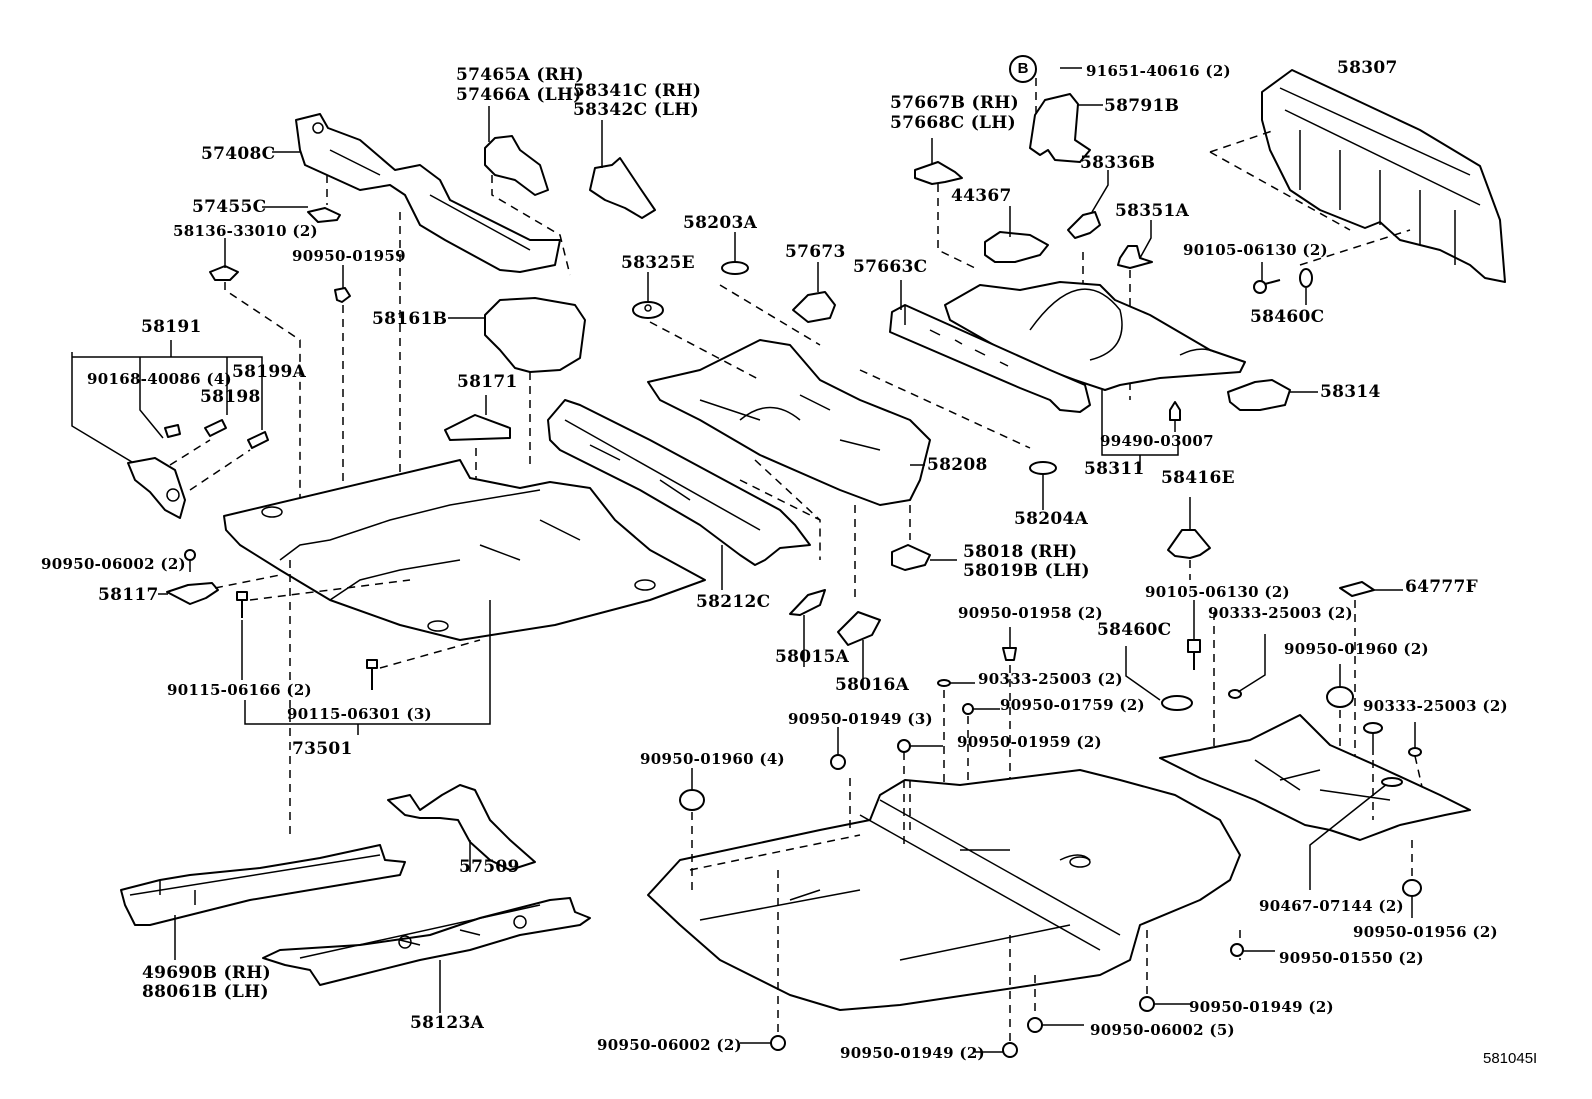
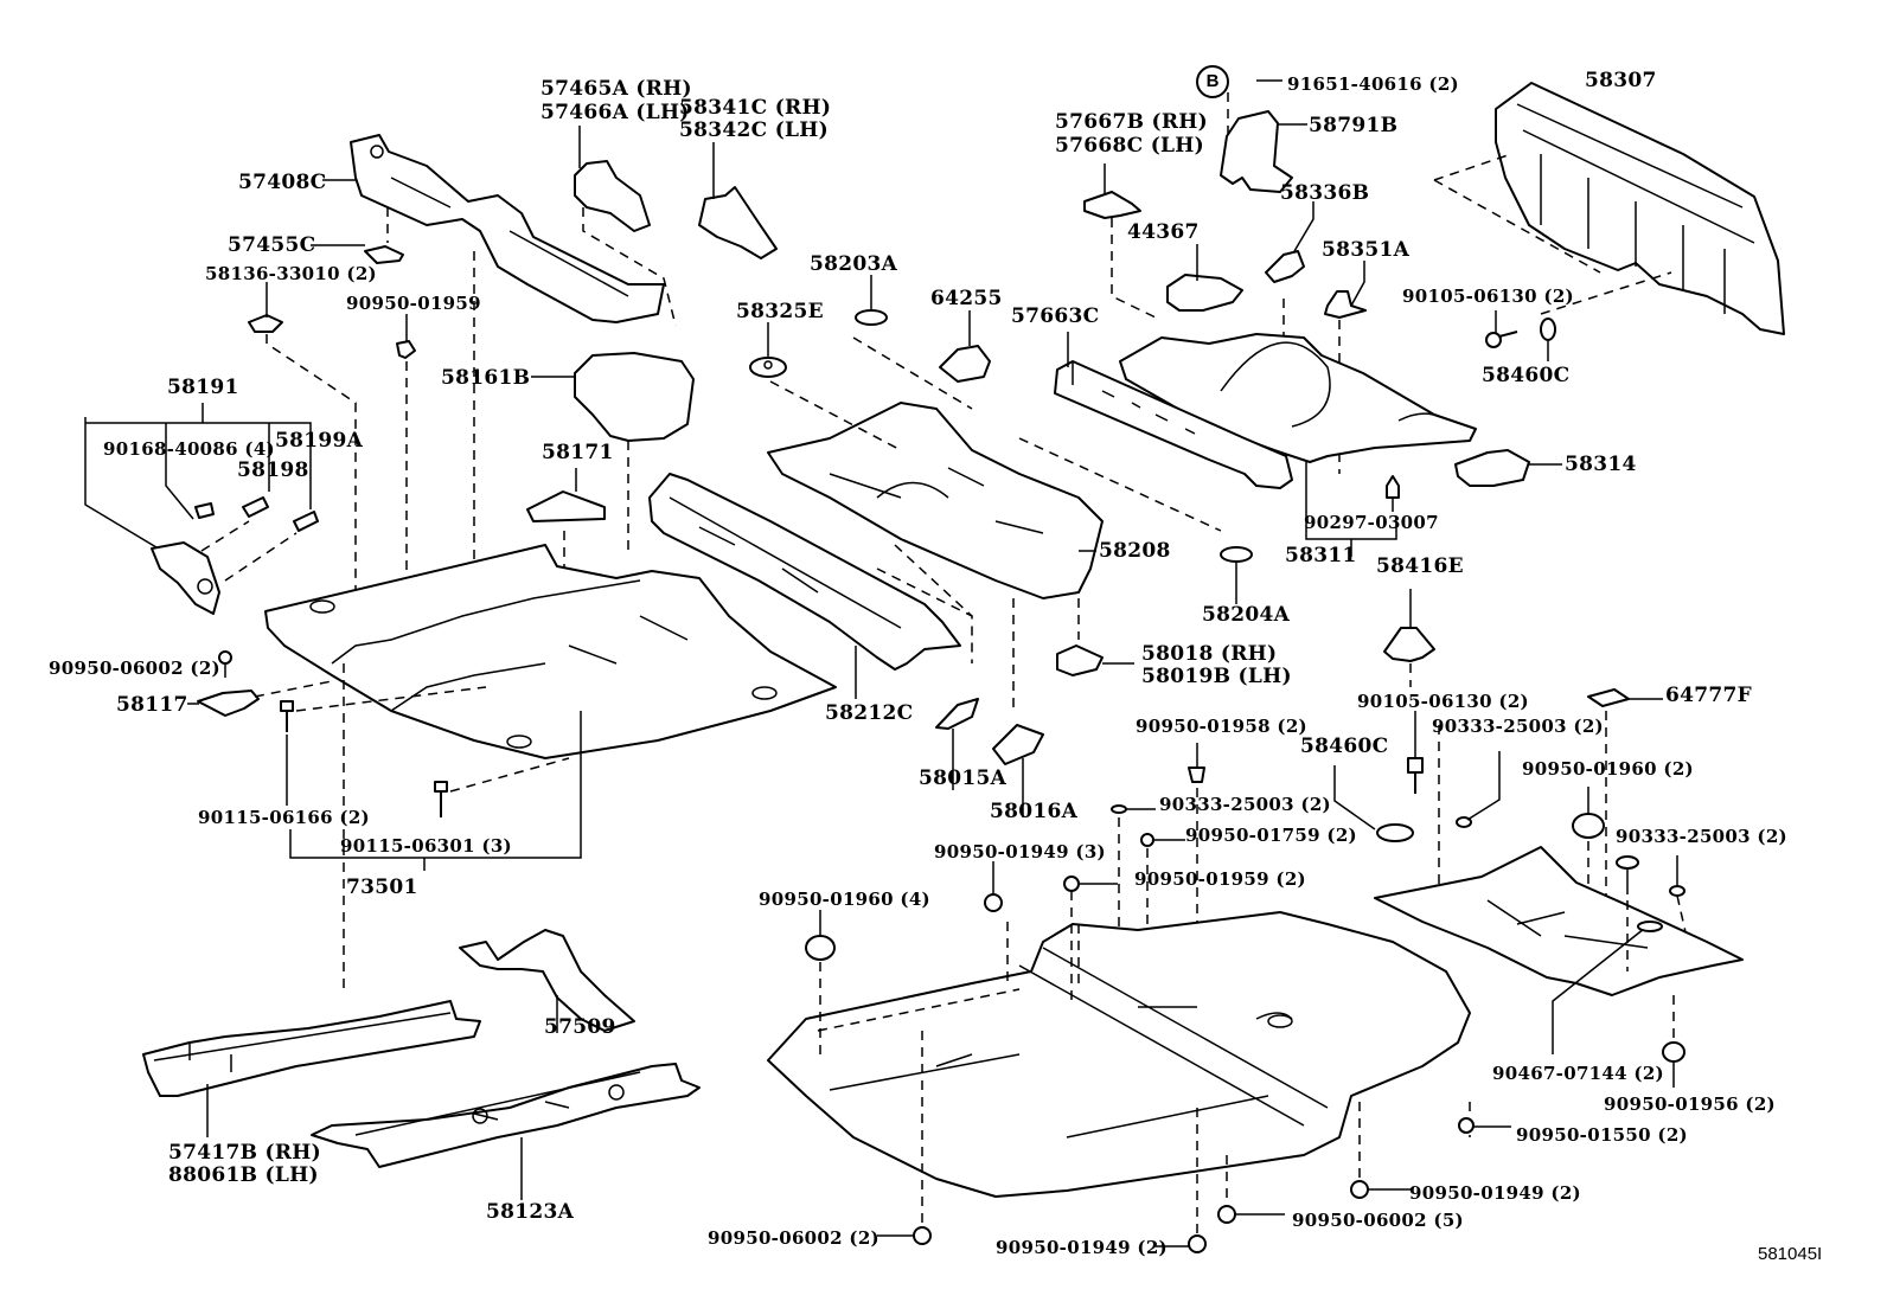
  58307
  B
  91651-40616 (2)
  58791B
  57667B (RH)
  57668C (LH)
  58336B
  44367
  58351A
  90105-06130 (2)
  58460C
  57465A (RH)
  57466A (LH)
  58341C (RH)
  58342C (LH)
  57408C
  57455C
  58136-33010 (2)
  90950-01959
  58203A
- 57673
+ 64255
  58325E
  57663C
  58161B
  58191
  90168-40086 (4)
  58199A
  58198
  58171
  58314
- 99490-03007
+ 90297-03007
  58311
  58208
  58204A
  58416E
  58018 (RH)
  58019B (LH)
  90950-06002 (2)
  58117
  58212C
  64777F
  90105-06130 (2)
  90333-25003 (2)
  90950-01958 (2)
  58460C
  90950-01960 (2)
  58015A
  58016A
  90333-25003 (2)
  90950-01759 (2)
  90333-25003 (2)
  90115-06166 (2)
  90115-06301 (3)
  73501
  90950-01949 (3)
  90950-01959 (2)
  90950-01960 (4)
  57509
- 49690B (RH)
+ 57417B (RH)
  88061B (LH)
  58123A
  90467-07144 (2)
  90950-01956 (2)
  90950-01550 (2)
  90950-01949 (2)
  90950-06002 (5)
  90950-06002 (2)
  90950-01949 (2)
  581045I
